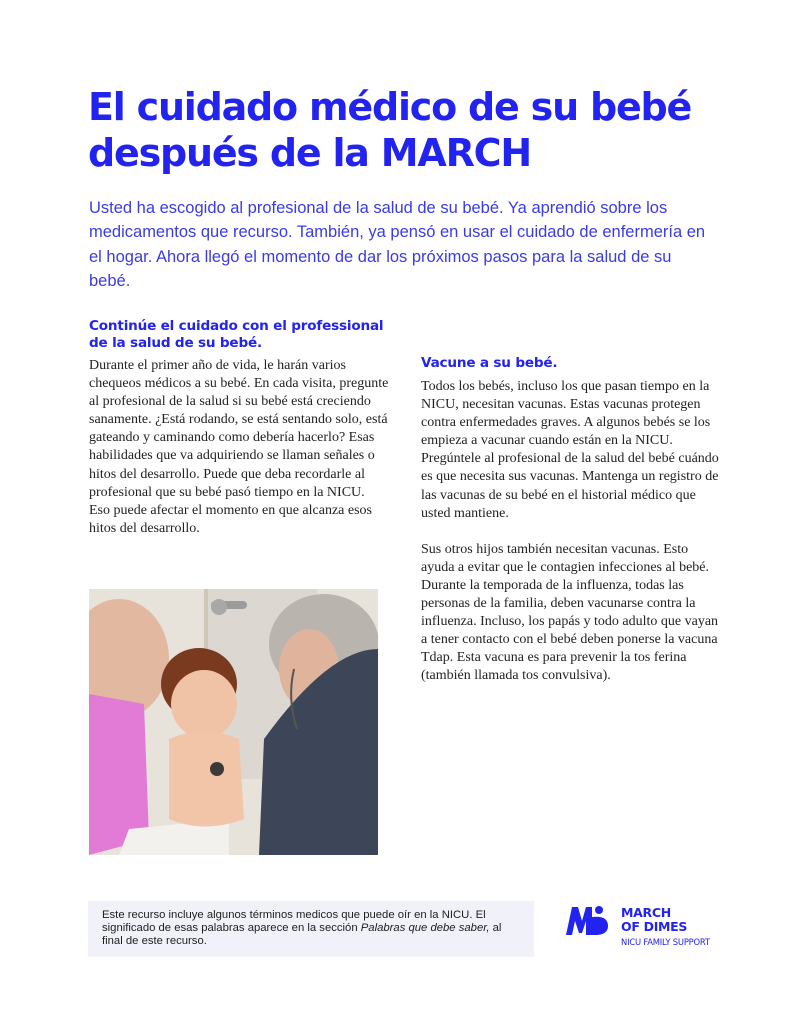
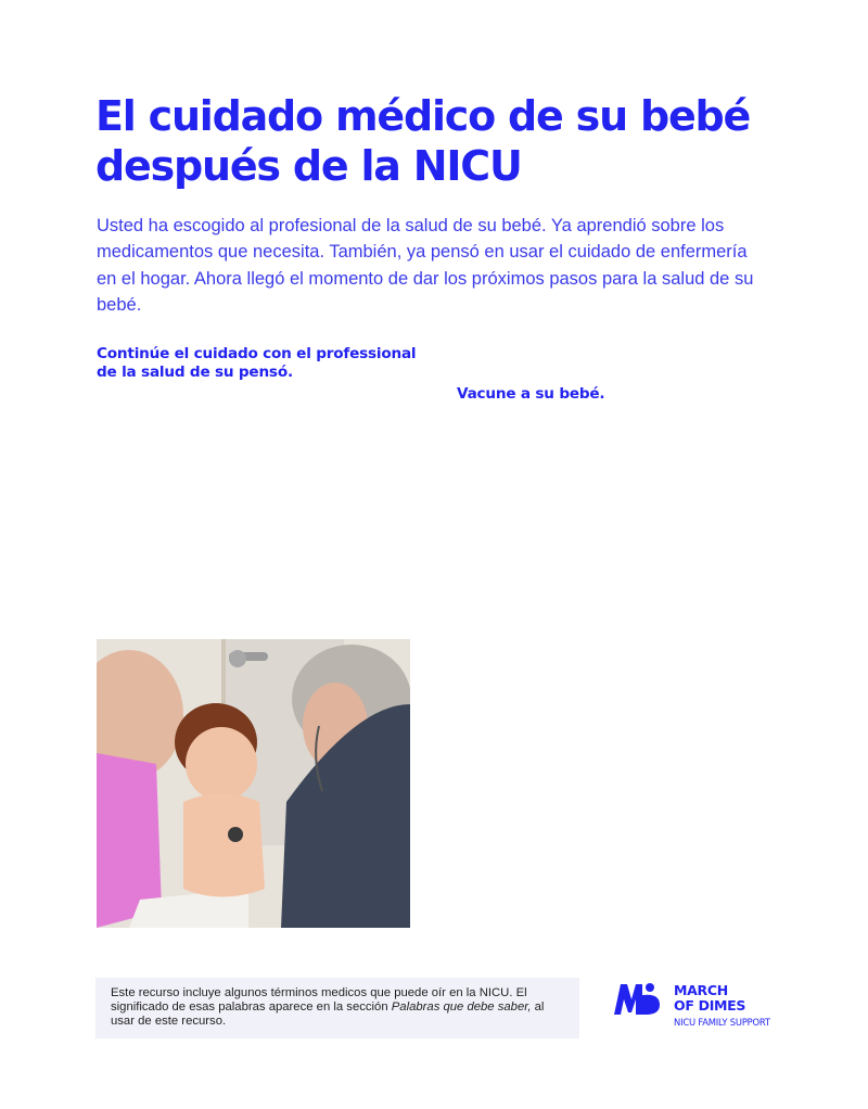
- El cuidado médico de su bebé después de la MARCH
+ El cuidado médico de su bebé después de la NICU
- Usted ha escogido al profesional de la salud de su bebé. Ya aprendió sobre los medicamentos que recurso. También, ya pensó en usar el cuidado de enfermería en el hogar. Ahora llegó el momento de dar los próximos pasos para la salud de su bebé.
+ Usted ha escogido al profesional de la salud de su bebé. Ya aprendió sobre los medicamentos que necesita. También, ya pensó en usar el cuidado de enfermería en el hogar. Ahora llegó el momento de dar los próximos pasos para la salud de su bebé.
- Continúe el cuidado con el professional de la salud de su bebé.
+ Continúe el cuidado con el professional de la salud de su pensó.
- Durante el primer año de vida, le harán varios chequeos médicos a su bebé. En cada visita, pregunte al profesional de la salud si su bebé está creciendo sanamente. ¿Está rodando, se está sentando solo, está gateando y caminando como debería hacerlo? Esas habilidades que va adquiriendo se llaman señales o hitos del desarrollo. Puede que deba recordarle al profesional que su bebé pasó tiempo en la NICU. Eso puede afectar el momento en que alcanza esos hitos del desarrollo.
  Vacune a su bebé.
- Todos los bebés, incluso los que pasan tiempo en la NICU, necesitan vacunas. Estas vacunas protegen contra enfermedades graves. A algunos bebés se los empieza a vacunar cuando están en la NICU. Pregúntele al profesional de la salud del bebé cuándo es que necesita sus vacunas. Mantenga un registro de las vacunas de su bebé en el historial médico que usted mantiene.
- Sus otros hijos también necesitan vacunas. Esto ayuda a evitar que le contagien infecciones al bebé. Durante la temporada de la influenza, todas las personas de la familia, deben vacunarse contra la influenza. Incluso, los papás y todo adulto que vayan a tener contacto con el bebé deben ponerse la vacuna Tdap. Esta vacuna es para prevenir la tos ferina (también llamada tos convulsiva).
- Este recurso incluye algunos términos medicos que puede oír en la NICU. El significado de esas palabras aparece en la sección Palabras que debe saber, al final de este recurso.
+ Este recurso incluye algunos términos medicos que puede oír en la NICU. El significado de esas palabras aparece en la sección Palabras que debe saber, al usar de este recurso.
  MARCH
  OF DIMES
  NICU FAMILY SUPPORT
